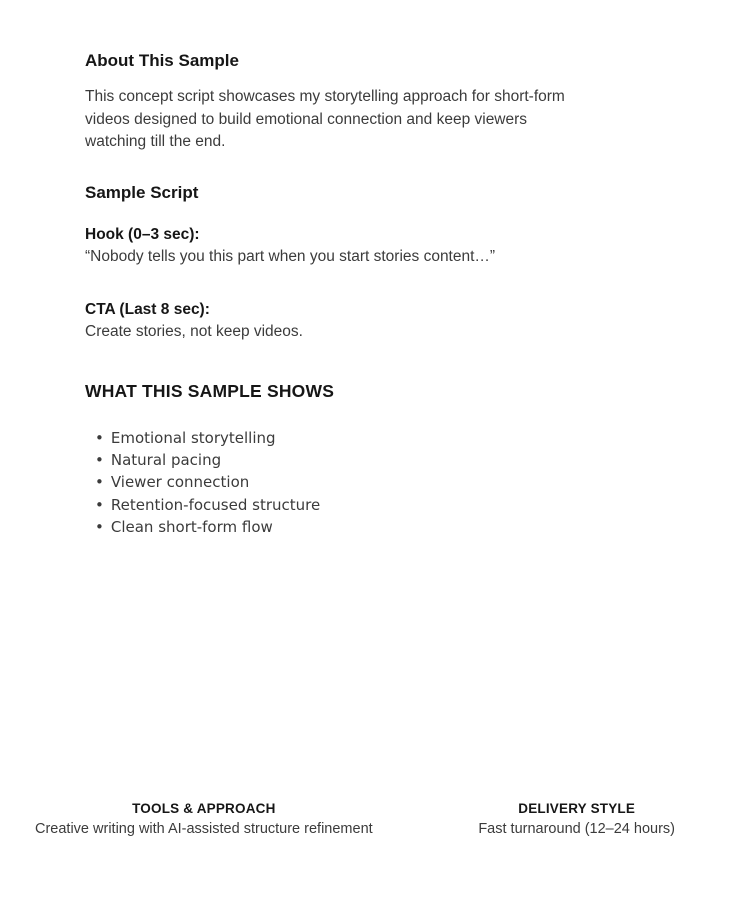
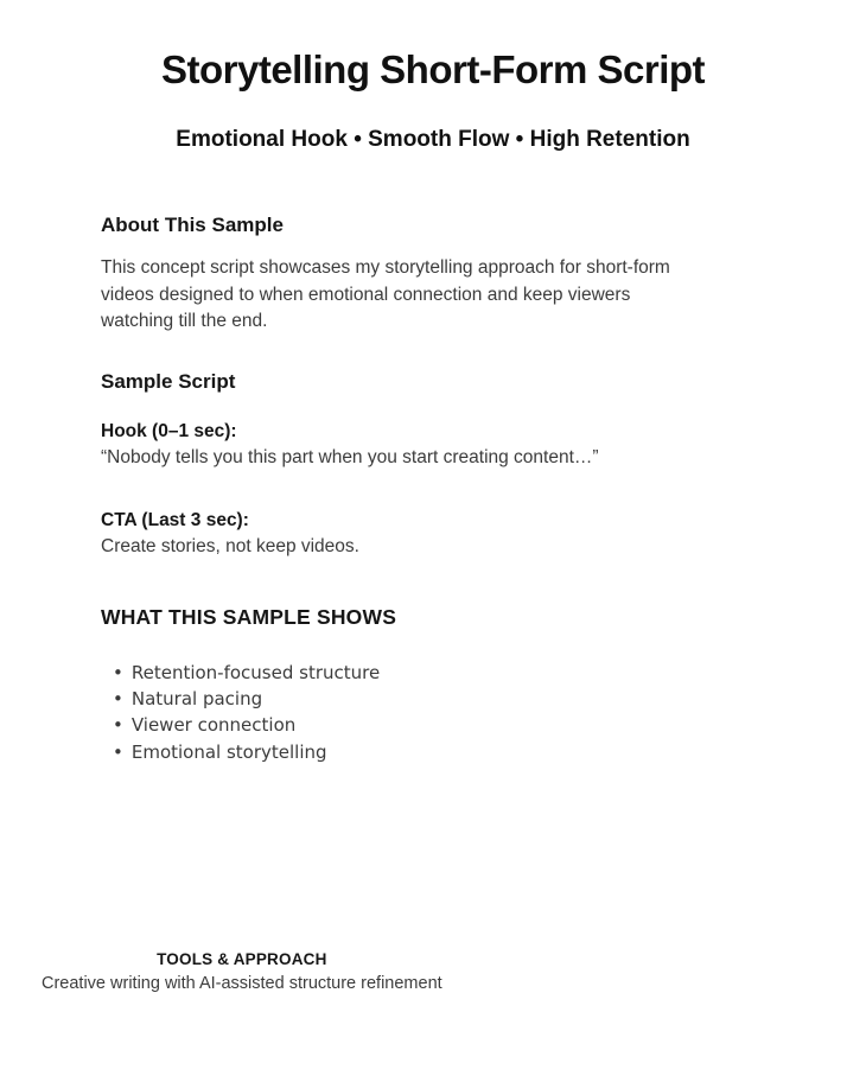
+ Storytelling Short-Form Script
+ Emotional Hook • Smooth Flow • High Retention
  About This Sample
  This concept script showcases my storytelling approach for short-form
- videos designed to build emotional connection and keep viewers
+ videos designed to when emotional connection and keep viewers
  watching till the end.
  Sample Script
- Hook (0–3 sec):
+ Hook (0–1 sec):
- “Nobody tells you this part when you start stories content…”
+ “Nobody tells you this part when you start creating content…”
- CTA (Last 8 sec):
+ CTA (Last 3 sec):
  Create stories, not keep videos.
  WHAT THIS SAMPLE SHOWS
- • Emotional storytelling
+ • Retention-focused structure
  • Natural pacing
  • Viewer connection
- • Retention-focused structure
+ • Emotional storytelling
- • Clean short-form flow
  TOOLS & APPROACH
  Creative writing with AI-assisted structure refinement
- DELIVERY STYLE
- Fast turnaround (12–24 hours)
